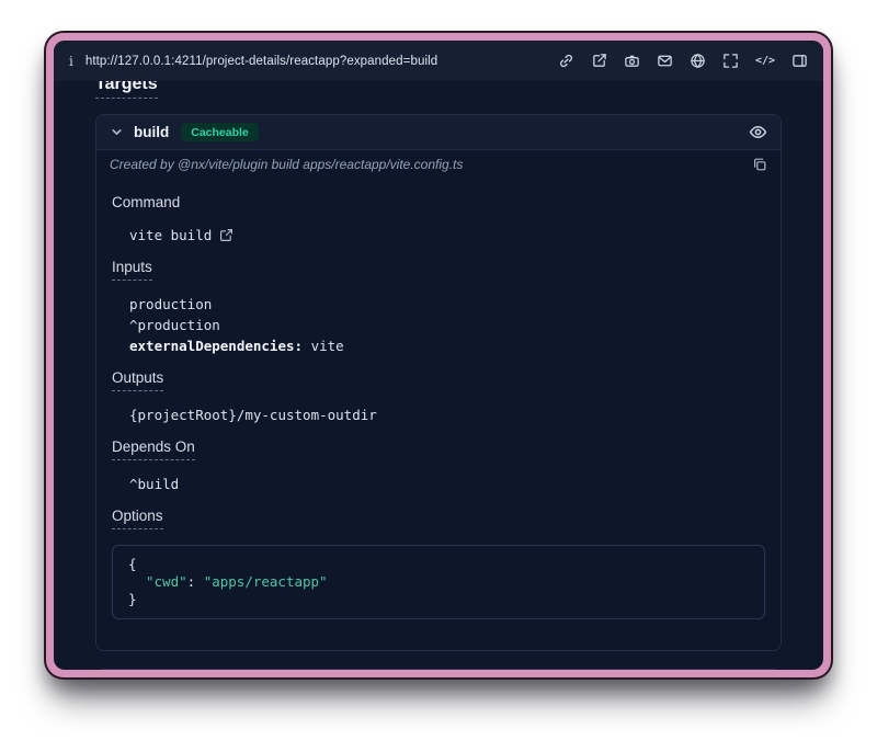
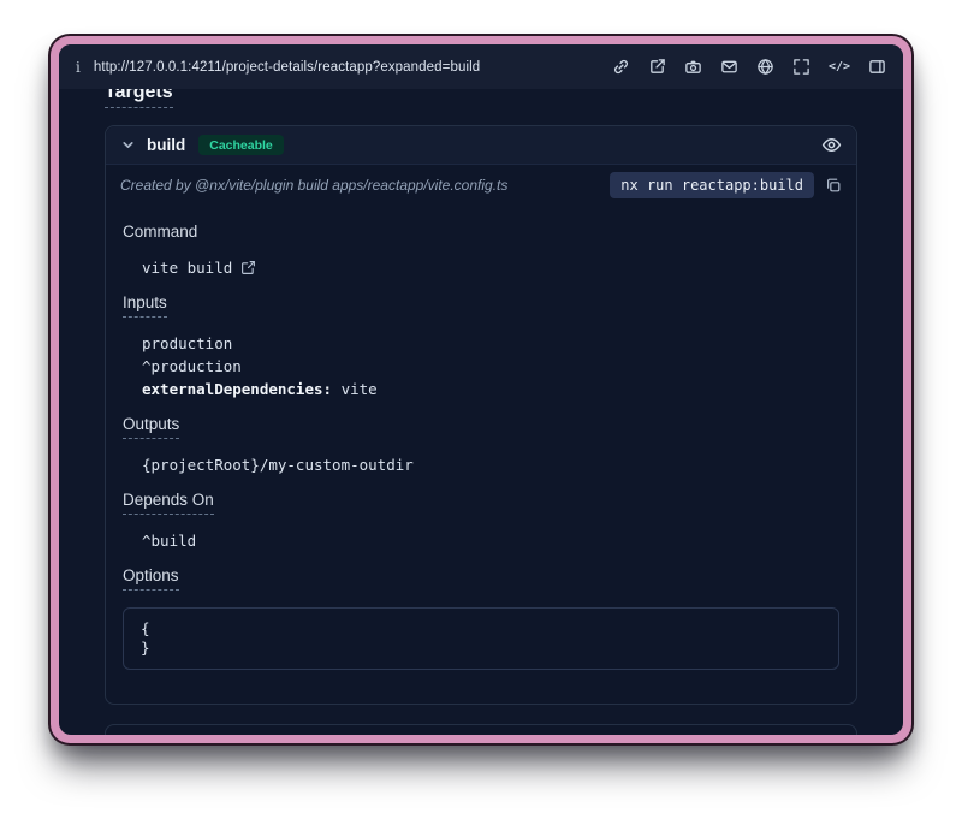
  i
  http://127.0.0.1:4211/project-details/reactapp?expanded=build
  </>
  Targets
  build
  Cacheable
  Created by @nx/vite/plugin build apps/reactapp/vite.config.ts
+ nx run reactapp:build
  Command
  vite build
  Inputs
  production
  ^production
  externalDependencies: vite
  Outputs
  {projectRoot}/my-custom-outdir
  Depends On
  ^build
  Options
  {
- "cwd": "apps/reactapp"
  }
